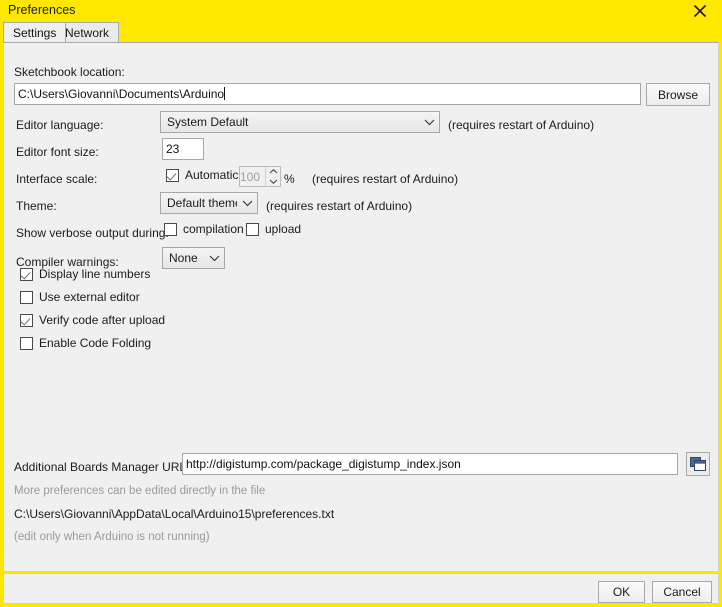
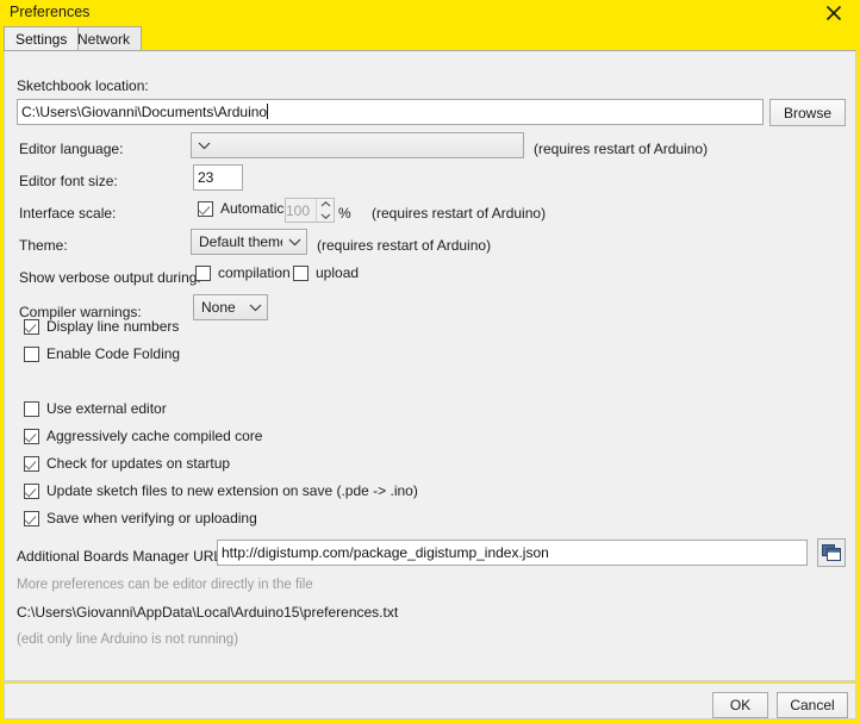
  Preferences
  Settings
  Network
  Sketchbook location:
  C:\Users\Giovanni\Documents\Arduino
  Browse
  Editor language:
- System Default
  (requires restart of Arduino)
  Editor font size:
  23
  Interface scale:
  Automatic
  100
  %
  (requires restart of Arduino)
  Theme:
  Default them
  (requires restart of Arduino)
  Show verbose output during
  compilation
  upload
  Compiler warnings:
  None
  Display line numbers
- Use external editor
+ Enable Code Folding
- Verify code after upload
- Enable Code Folding
+ Use external editor
+ Aggressively cache compiled core
+ Check for updates on startup
+ Update sketch files to new extension on save (.pde -> .ino)
+ Save when verifying or uploading
  Additional Boards Manager UR
  http://digistump.com/package_digistump_index.json
- More preferences can be edited directly in the file
+ More preferences can be editor directly in the file
  C:\Users\Giovanni\AppData\Local\Arduino15\preferences.txt
- (edit only when Arduino is not running)
+ (edit only line Arduino is not running)
  OK
  Cancel
